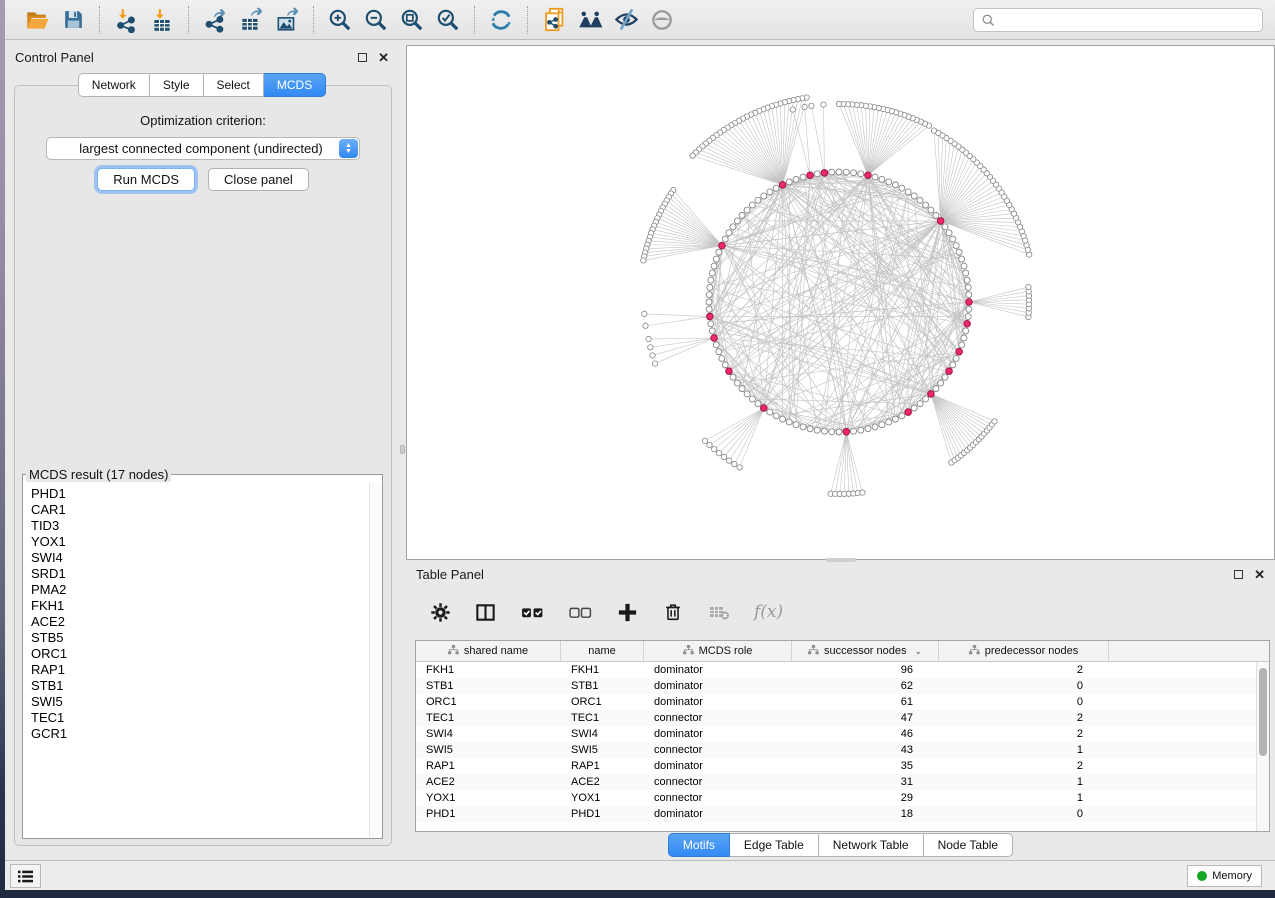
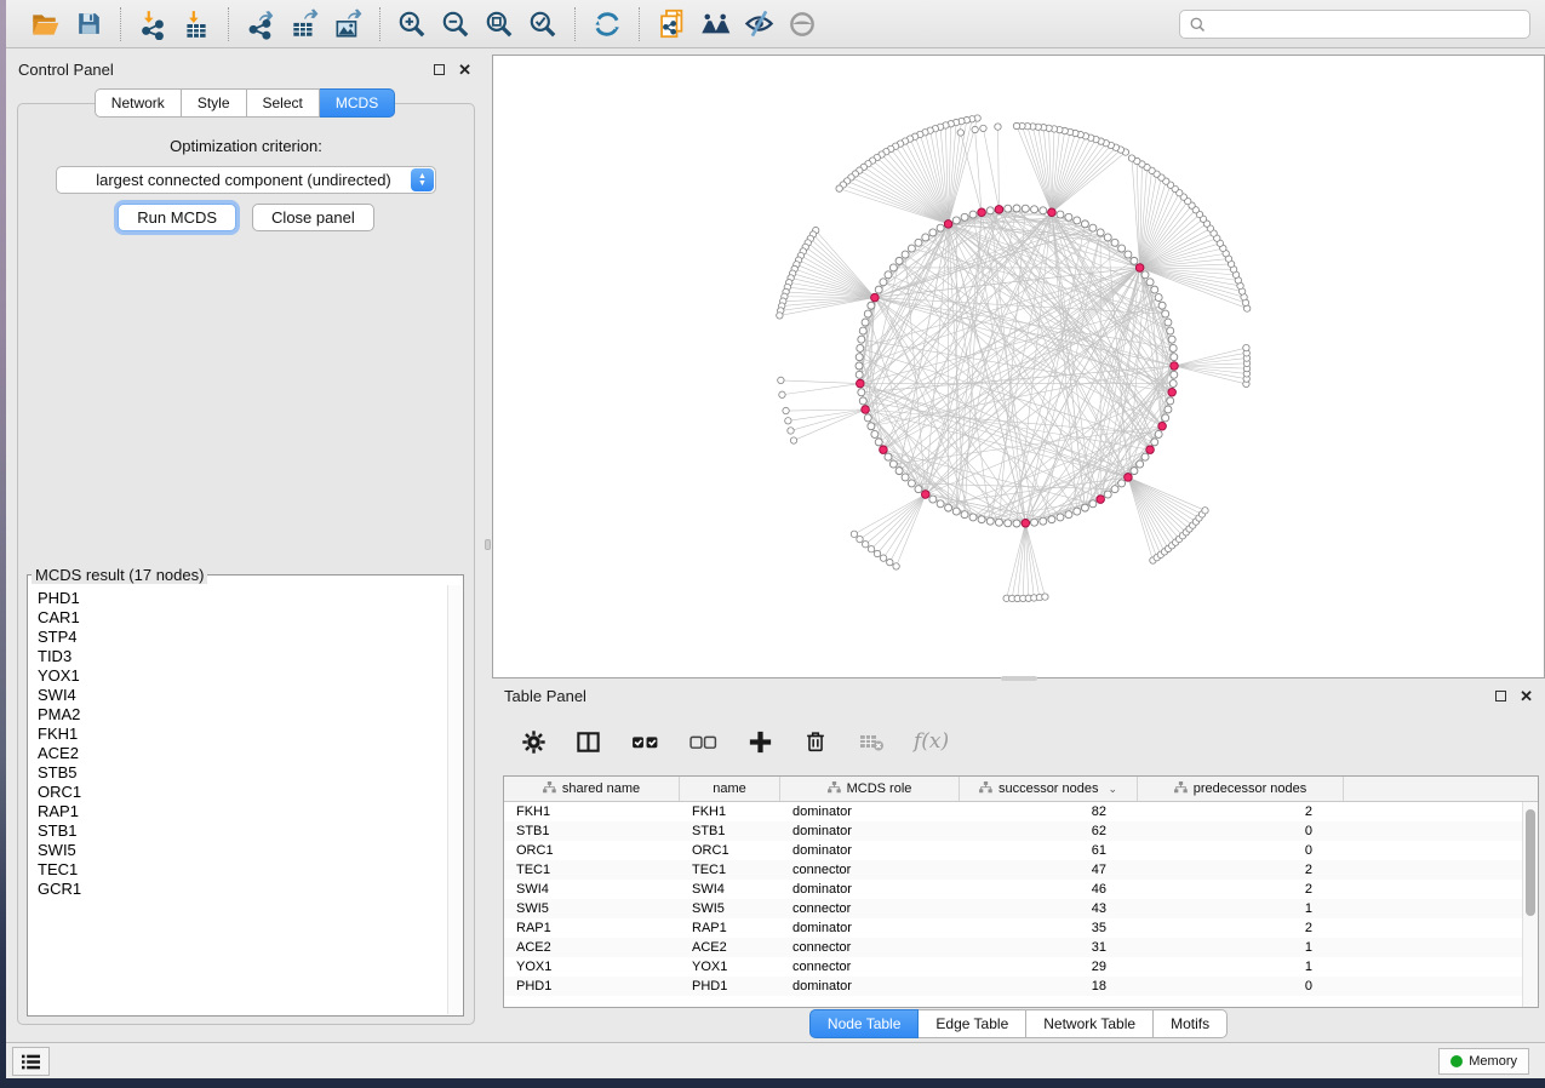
  Control Panel
  ✕
  Network
  Style
  Select
  MCDS
  Optimization criterion:
  largest connected component (undirected)
  Run MCDS
  Close panel
  MCDS result (17 nodes)
  PHD1
  CAR1
+ STP4
  TID3
  YOX1
  SWI4
- SRD1
  PMA2
  FKH1
  ACE2
  STB5
  ORC1
  RAP1
  STB1
  SWI5
  TEC1
  GCR1
  Table Panel
  ✕
  f(x)
  shared name
  name
  MCDS role
  successor nodes
  ⌄
  predecessor nodes
  FKH1
  FKH1
  dominator
- 96
+ 82
  2
  STB1
  STB1
  dominator
  62
  0
  ORC1
  ORC1
  dominator
  61
  0
  TEC1
  TEC1
  connector
  47
  2
  SWI4
  SWI4
  dominator
  46
  2
  SWI5
  SWI5
  connector
  43
  1
  RAP1
  RAP1
  dominator
  35
  2
  ACE2
  ACE2
  connector
  31
  1
  YOX1
  YOX1
  connector
  29
  1
  PHD1
  PHD1
  dominator
  18
  0
- Motifs
+ Node Table
  Edge Table
  Network Table
- Node Table
+ Motifs
  Memory
